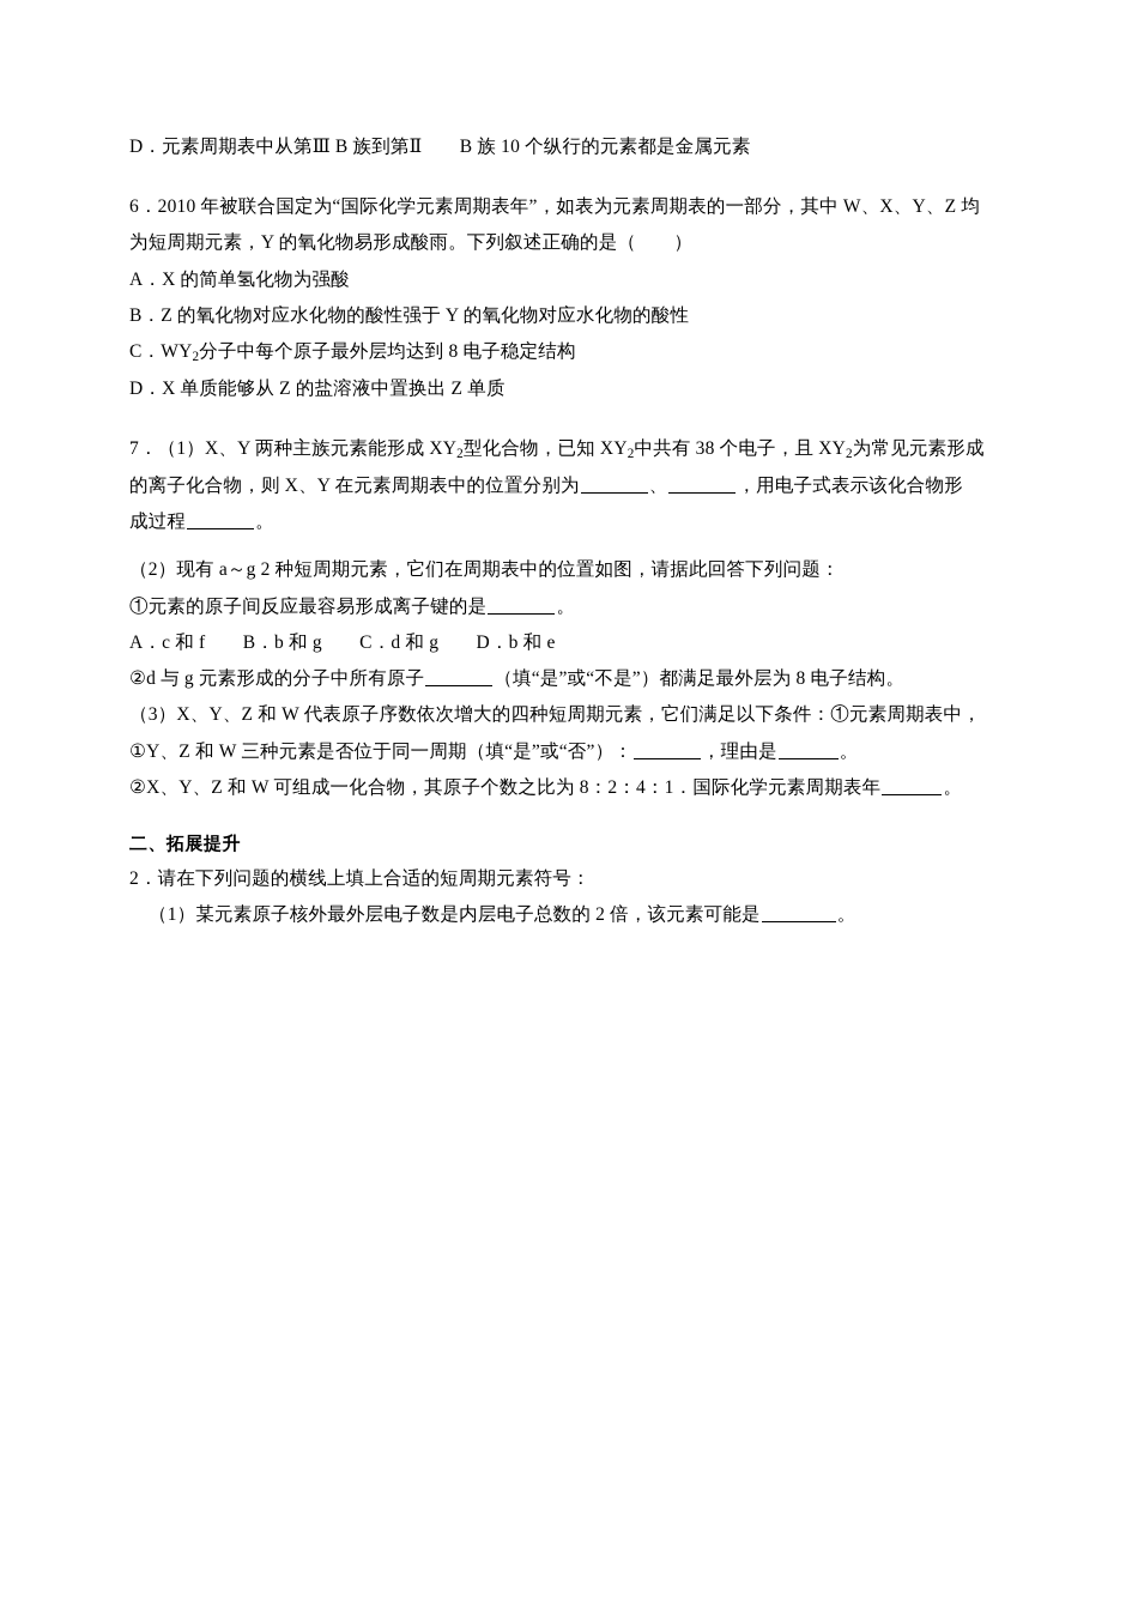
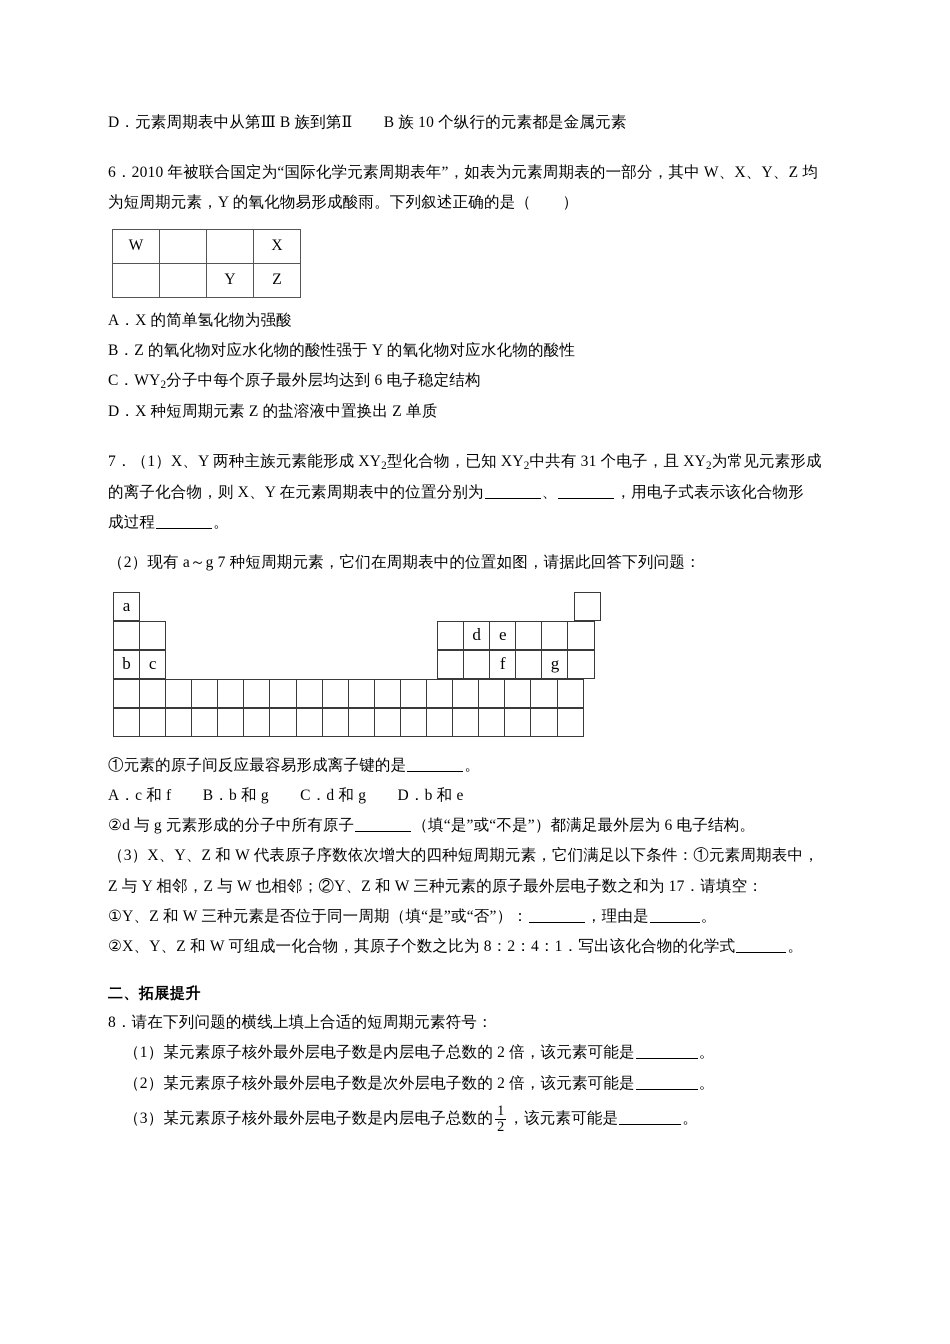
  D．元素周期表中从第Ⅲ B 族到第Ⅱ B 族 10 个纵行的元素都是金属元素
  6．2010 年被联合国定为“国际化学元素周期表年”，如表为元素周期表的一部分，其中 W、X、Y、Z 均
  为短周期元素，Y 的氧化物易形成酸雨。下列叙述正确的是（ ）
+ W			X
+ 		Y	Z
  A．X 的简单氢化物为强酸
  B．Z 的氧化物对应水化物的酸性强于 Y 的氧化物对应水化物的酸性
- C．WY2分子中每个原子最外层均达到 8 电子稳定结构
+ C．WY2分子中每个原子最外层均达到 6 电子稳定结构
- D．X 单质能够从 Z 的盐溶液中置换出 Z 单质
+ D．X 种短周期元素 Z 的盐溶液中置换出 Z 单质
- 7．（1）X、Y 两种主族元素能形成 XY2型化合物，已知 XY2中共有 38 个电子，且 XY2为常见元素形成
+ 7．（1）X、Y 两种主族元素能形成 XY2型化合物，已知 XY2中共有 31 个电子，且 XY2为常见元素形成
  的离子化合物，则 X、Y 在元素周期表中的位置分别为 、 ，用电子式表示该化合物形
  成过程 。
- （2）现有 a～g 2 种短周期元素，它们在周期表中的位置如图，请据此回答下列问题：
+ （2）现有 a～g 7 种短周期元素，它们在周期表中的位置如图，请据此回答下列问题：
+ a
+ d
+ e
+ b
+ c
+ f
+ g
  ①元素的原子间反应最容易形成离子键的是 。
  A．c 和 f B．b 和 g C．d 和 g D．b 和 e
- ②d 与 g 元素形成的分子中所有原子 （填“是”或“不是”）都满足最外层为 8 电子结构。
+ ②d 与 g 元素形成的分子中所有原子 （填“是”或“不是”）都满足最外层为 6 电子结构。
  （3）X、Y、Z 和 W 代表原子序数依次增大的四种短周期元素，它们满足以下条件：①元素周期表中，
+ Z 与 Y 相邻，Z 与 W 也相邻；②Y、Z 和 W 三种元素的原子最外层电子数之和为 17．请填空：
  ①Y、Z 和 W 三种元素是否位于同一周期（填“是”或“否”）： ，理由是 。
- ②X、Y、Z 和 W 可组成一化合物，其原子个数之比为 8：2：4：1．国际化学元素周期表年 。
+ ②X、Y、Z 和 W 可组成一化合物，其原子个数之比为 8：2：4：1．写出该化合物的化学式 。
  二、拓展提升
- 2．请在下列问题的横线上填上合适的短周期元素符号：
+ 8．请在下列问题的横线上填上合适的短周期元素符号：
  （1）某元素原子核外最外层电子数是内层电子总数的 2 倍，该元素可能是 。
+ （2）某元素原子核外最外层电子数是次外层电子数的 2 倍，该元素可能是 。
+ （3）某元素原子核外最外层电子数是内层电子总数的
+ 1
+ 2
+ ，该元素可能是 。
